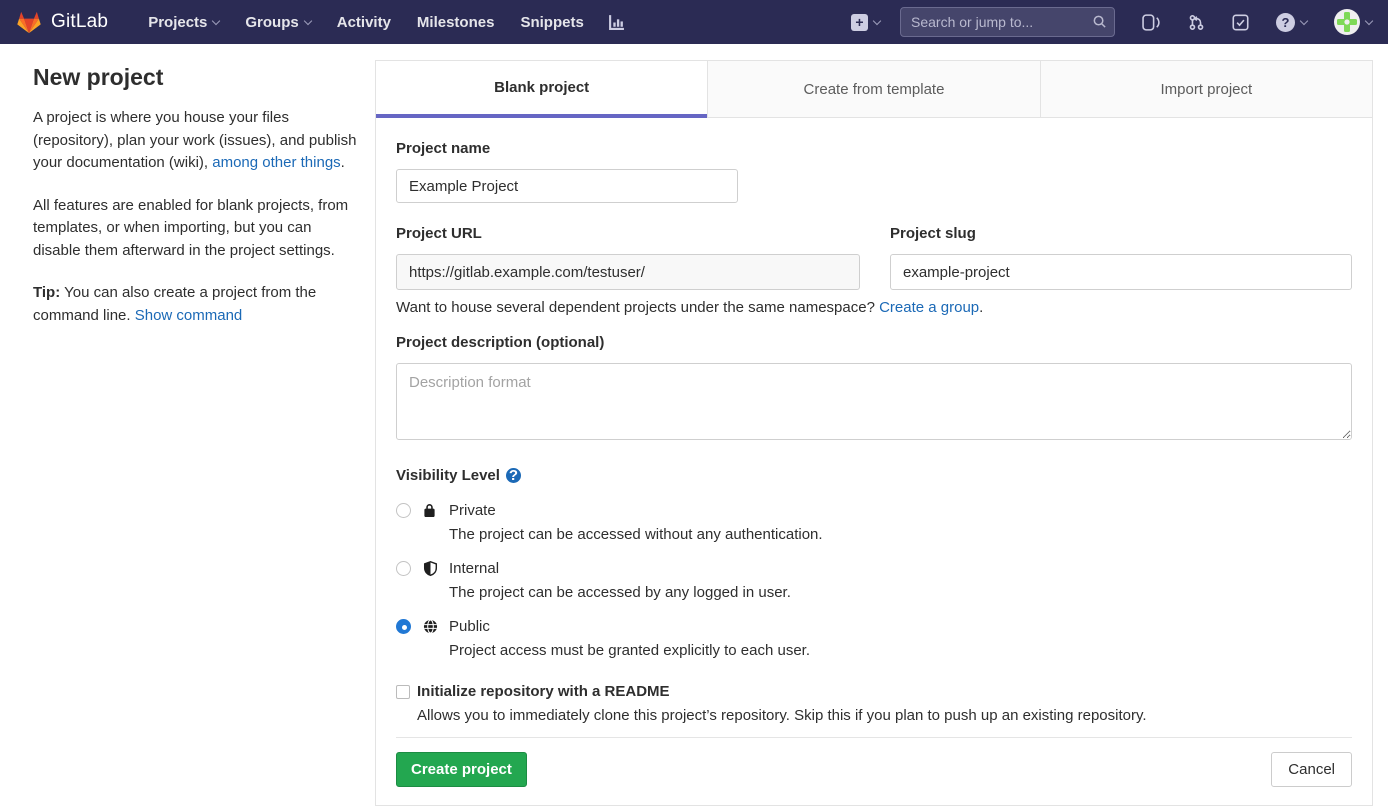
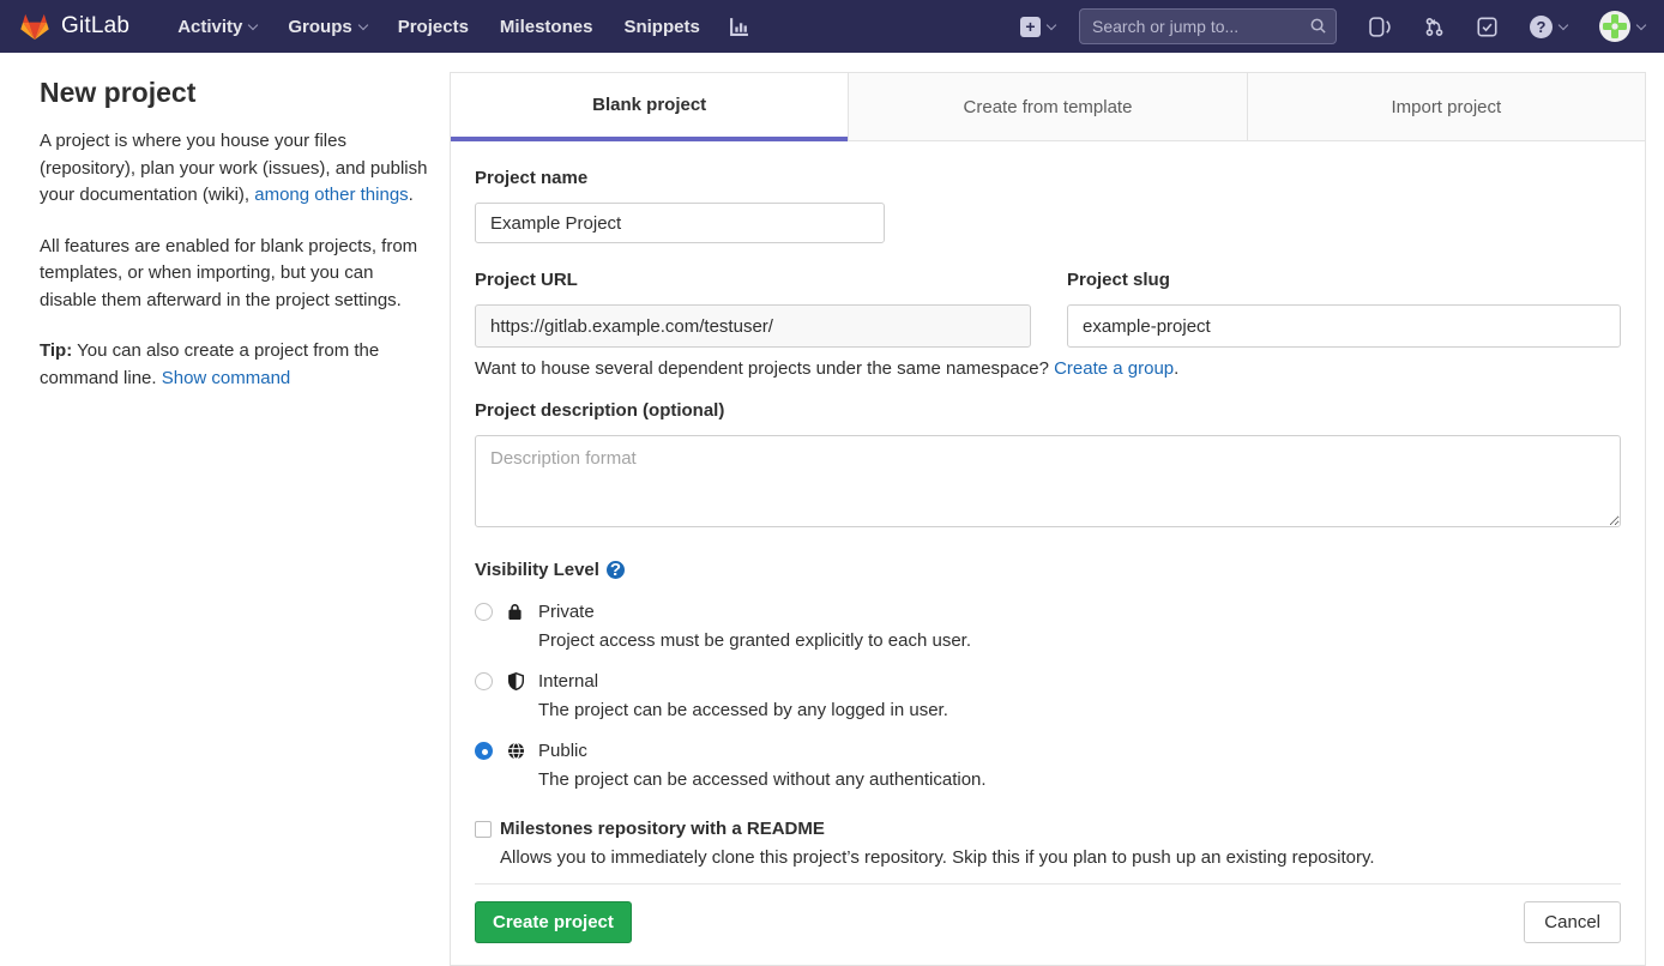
  GitLab
- Projects
+ Activity
  Groups
- Activity
+ Projects
  Milestones
  Snippets
  +
  Search or jump to...
  ?
  New project
  A project is where you house your files (repository), plan your work (issues), and publish your documentation (wiki), among other things.
  All features are enabled for blank projects, from templates, or when importing, but you can disable them afterward in the project settings.
  Tip: You can also create a project from the command line. Show command
  Blank project
  Create from template
  Import project
  Project name
  Example Project
  Project URL
  https://gitlab.example.com/testuser/
  Project slug
  example-project
  Want to house several dependent projects under the same namespace? Create a group.
  Project description (optional)
  Description format
  Visibility Level
  ?
  Private
- The project can be accessed without any authentication.
+ Project access must be granted explicitly to each user.
  Internal
  The project can be accessed by any logged in user.
  Public
- Project access must be granted explicitly to each user.
+ The project can be accessed without any authentication.
- Initialize repository with a README
+ Milestones repository with a README
  Allows you to immediately clone this project’s repository. Skip this if you plan to push up an existing repository.
  Create project
  Cancel
